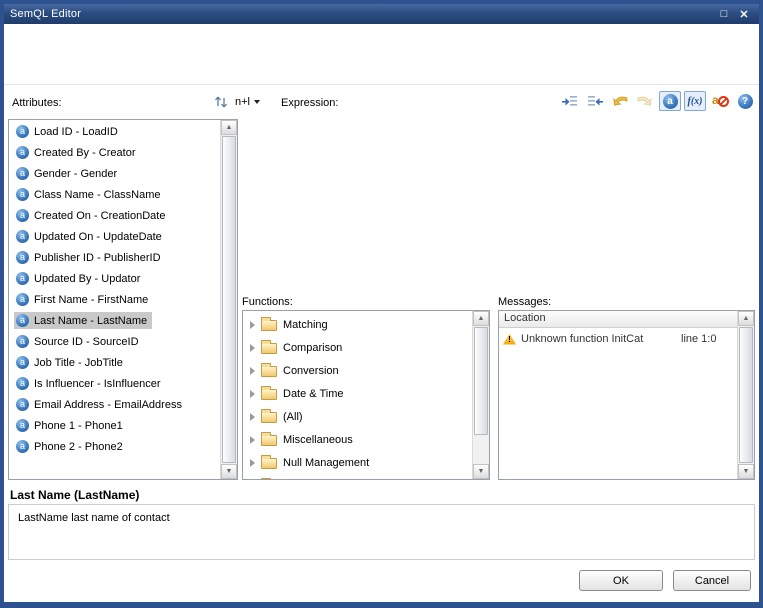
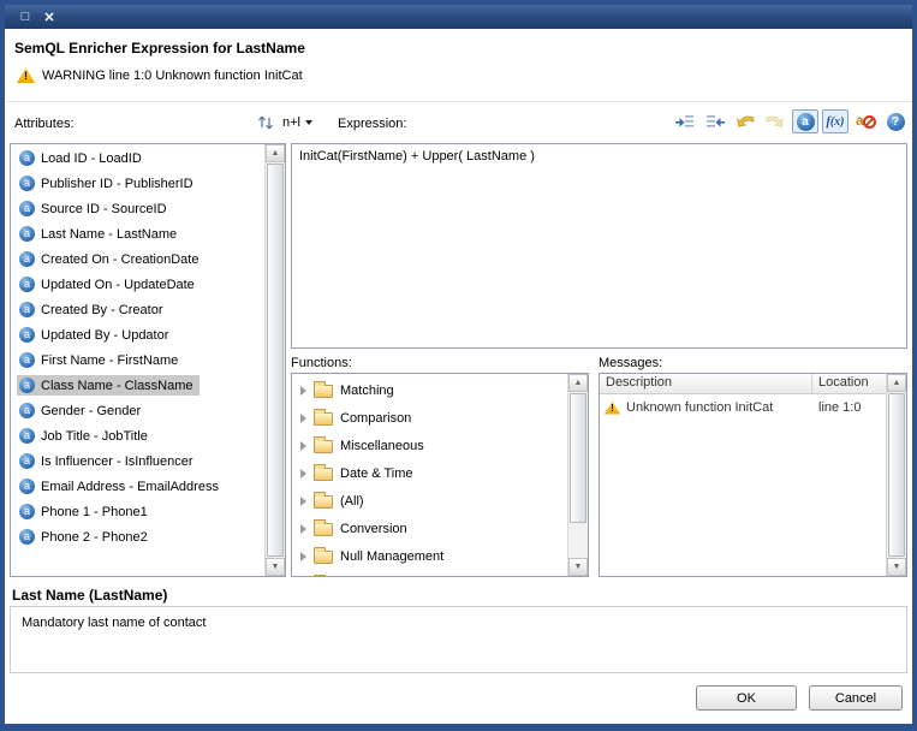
- SemQL Editor
  □
  ✕
+ SemQL Enricher Expression for LastName
+ WARNING line 1:0 Unknown function InitCat
  Attributes:
  n+l
  Expression:
  a
  f(x)
  a
  ?
  a
  Load ID - LoadID
  a
- Created By - Creator
+ Publisher ID - PublisherID
  a
- Gender - Gender
+ Source ID - SourceID
  a
- Class Name - ClassName
+ Last Name - LastName
  a
  Created On - CreationDate
  a
  Updated On - UpdateDate
  a
- Publisher ID - PublisherID
+ Created By - Creator
  a
  Updated By - Updator
  a
  First Name - FirstName
  a
- Last Name - LastName
+ Class Name - ClassName
  a
- Source ID - SourceID
+ Gender - Gender
  a
  Job Title - JobTitle
  a
  Is Influencer - IsInfluencer
  a
  Email Address - EmailAddress
  a
  Phone 1 - Phone1
  a
  Phone 2 - Phone2
+ InitCat(FirstName) + Upper( LastName )
  Functions:
  Matching
  Comparison
- Conversion
+ Miscellaneous
  Date & Time
  (All)
- Miscellaneous
+ Conversion
  Null Management
  Messages:
+ Description
  Location
  Unknown function InitCat
  line 1:0
  Last Name (LastName)
- LastName last name of contact
+ Mandatory last name of contact
  OK
  Cancel
